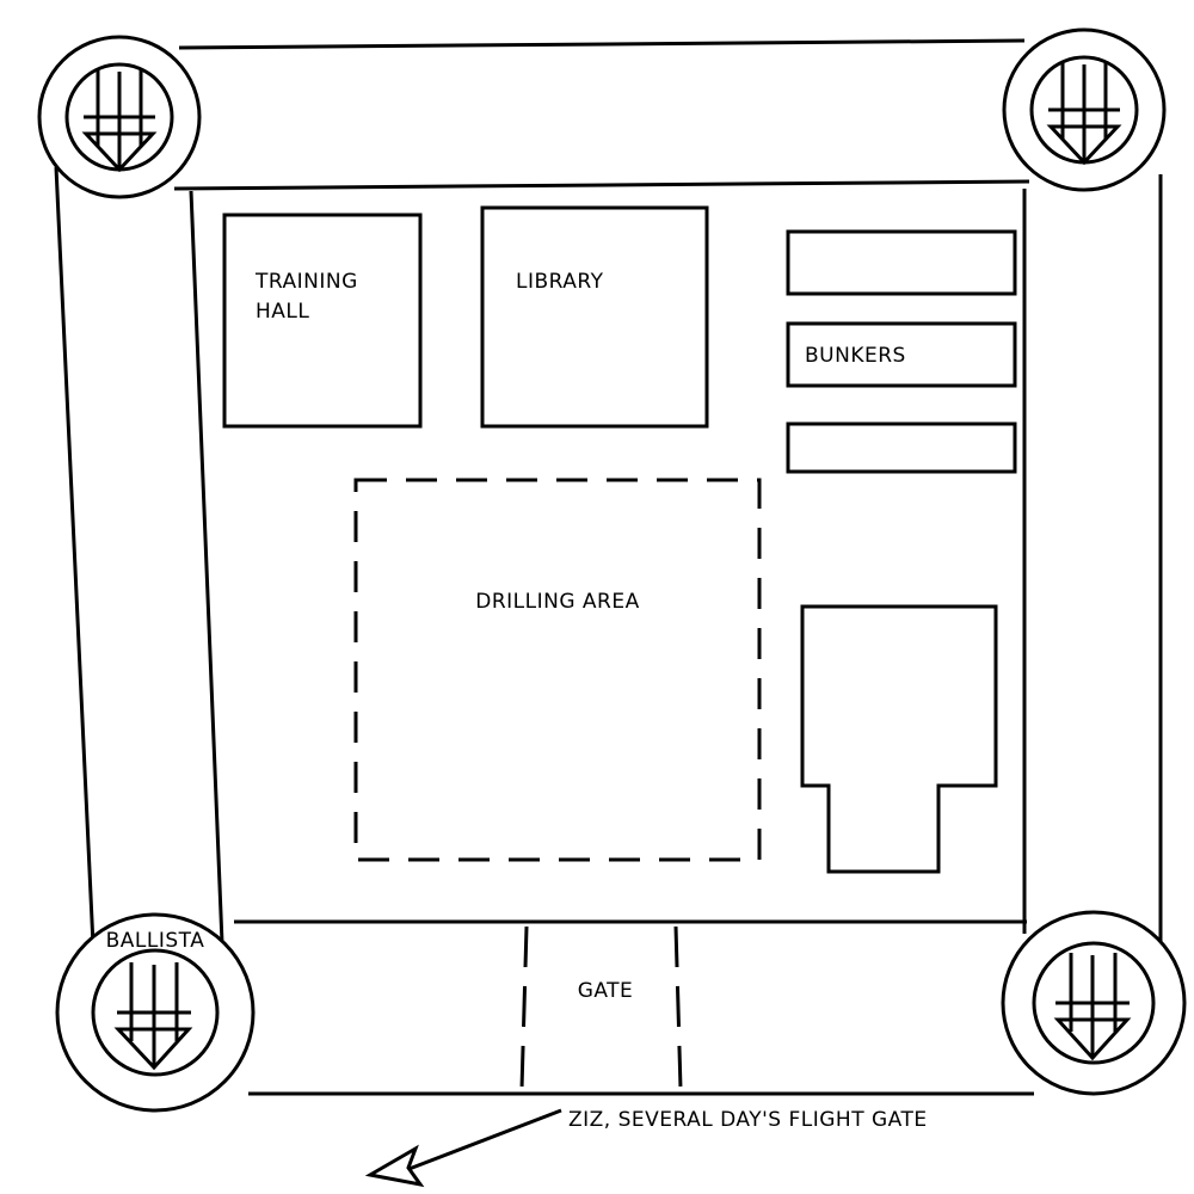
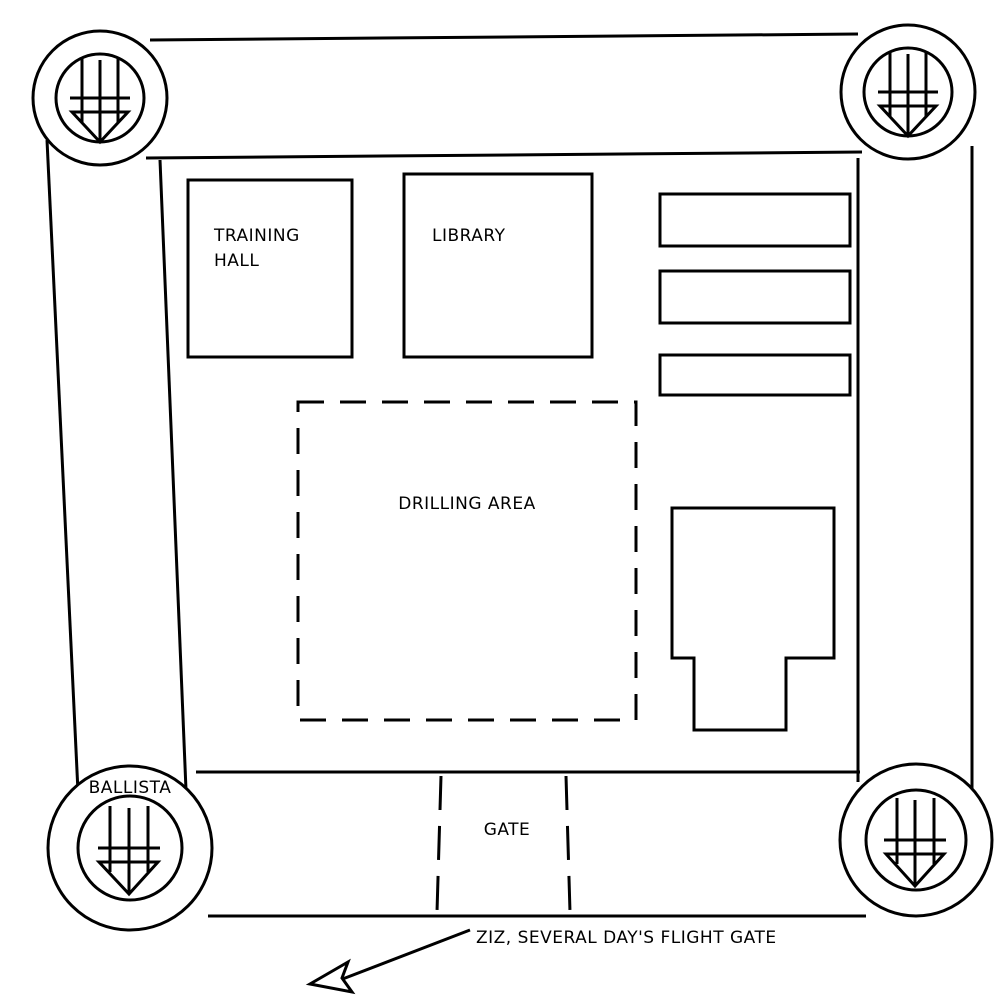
  TRAINING
  HALL
  LIBRARY
- BUNKERS
  DRILLING AREA
  BALLISTA
  GATE
  ZIZ, SEVERAL DAY'S FLIGHT GATE
